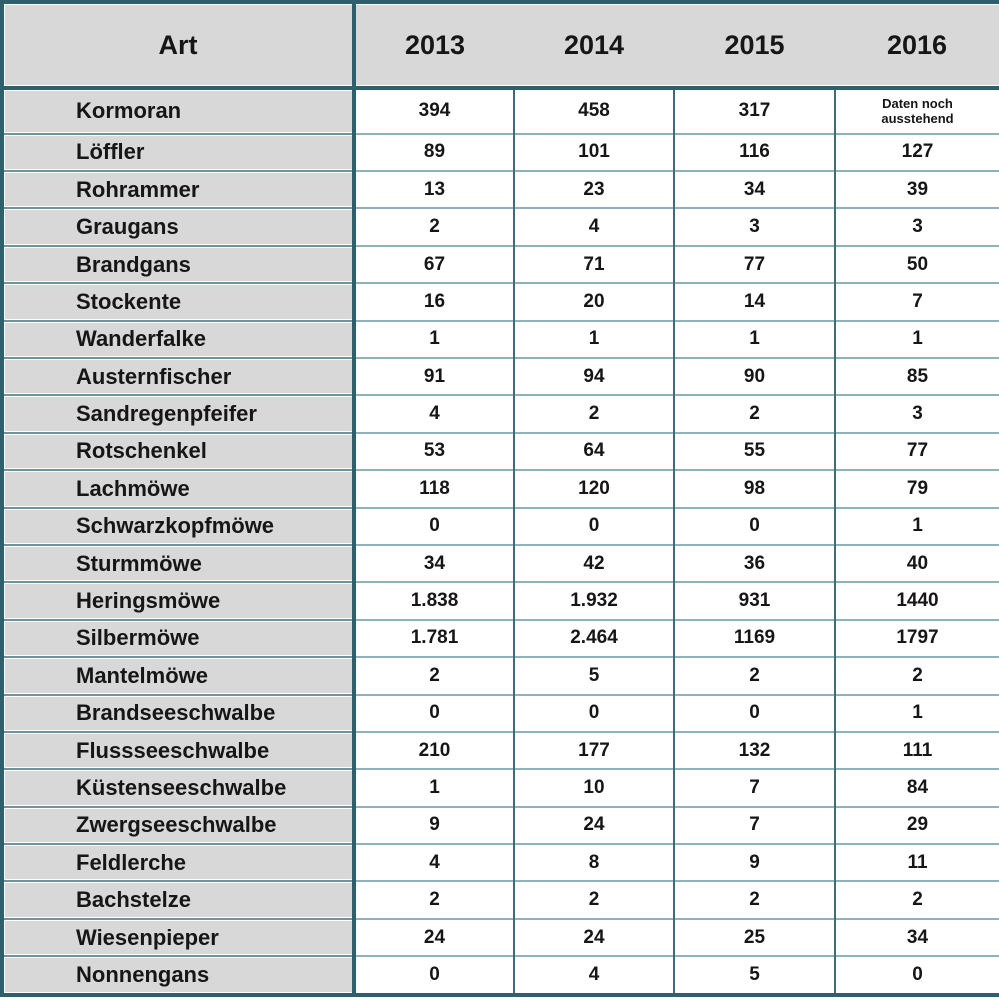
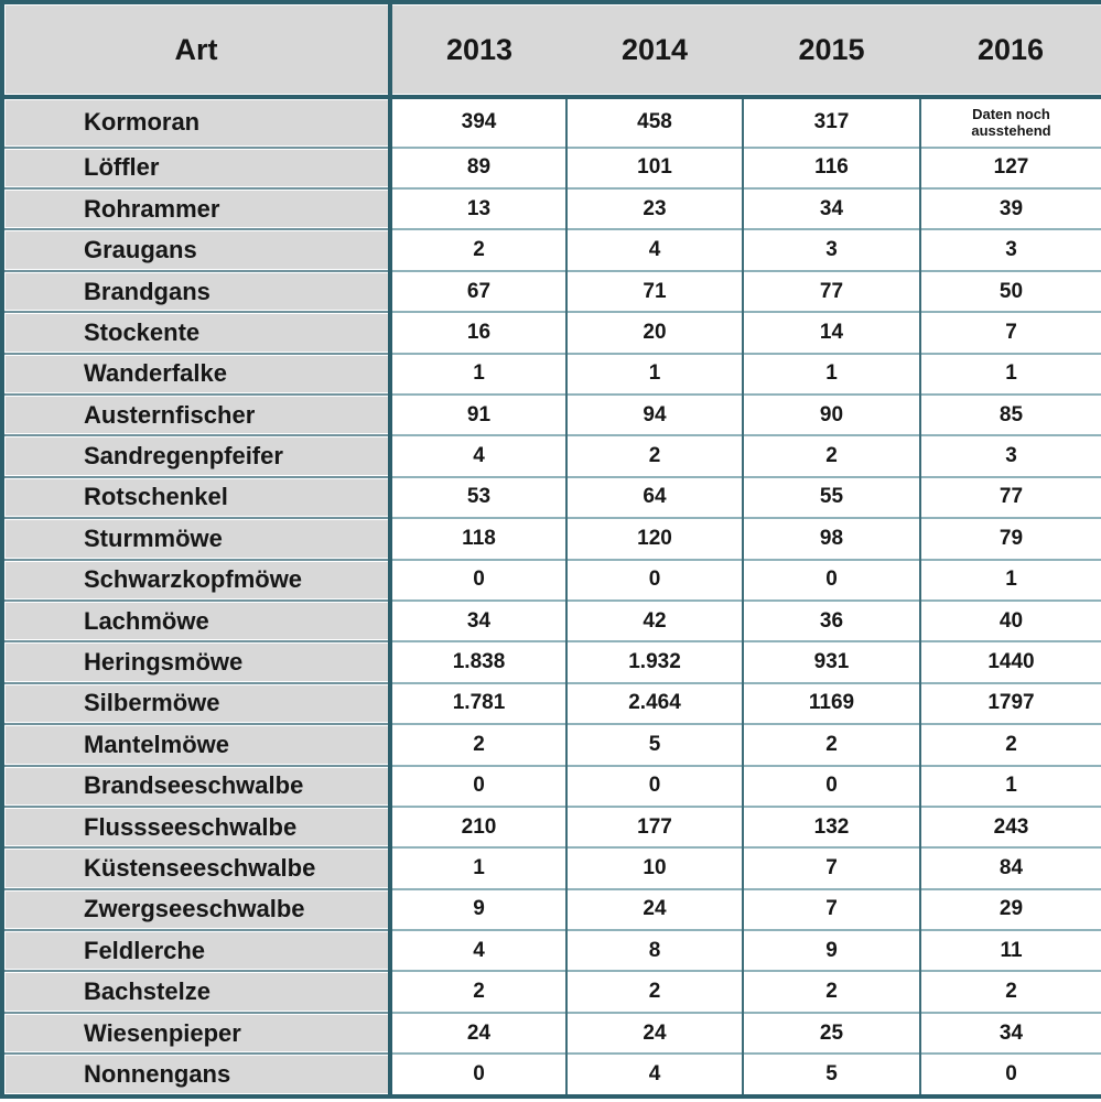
  Art	2013	2014	2015	2016
  Kormoran	394	458	317	Daten noch ausstehend
  Löffler	89	101	116	127
  Rohrammer	13	23	34	39
  Graugans	2	4	3	3
  Brandgans	67	71	77	50
  Stockente	16	20	14	7
  Wanderfalke	1	1	1	1
  Austernfischer	91	94	90	85
  Sandregenpfeifer	4	2	2	3
  Rotschenkel	53	64	55	77
- Lachmöwe	118	120	98	79
+ Sturmmöwe	118	120	98	79
  Schwarzkopfmöwe	0	0	0	1
- Sturmmöwe	34	42	36	40
+ Lachmöwe	34	42	36	40
  Heringsmöwe	1.838	1.932	931	1440
  Silbermöwe	1.781	2.464	1169	1797
  Mantelmöwe	2	5	2	2
  Brandseeschwalbe	0	0	0	1
- Flussseeschwalbe	210	177	132	111
+ Flussseeschwalbe	210	177	132	243
  Küstenseeschwalbe	1	10	7	84
  Zwergseeschwalbe	9	24	7	29
  Feldlerche	4	8	9	11
  Bachstelze	2	2	2	2
  Wiesenpieper	24	24	25	34
  Nonnengans	0	4	5	0
